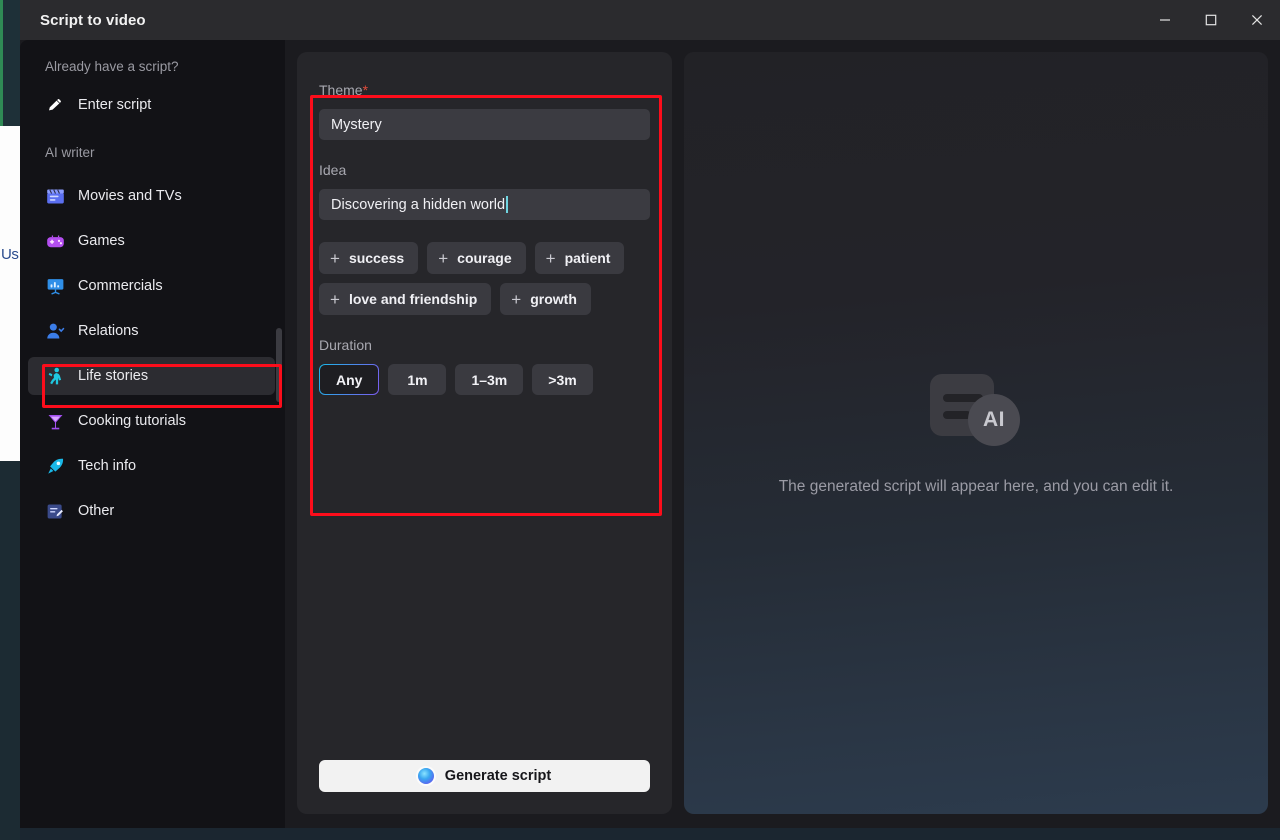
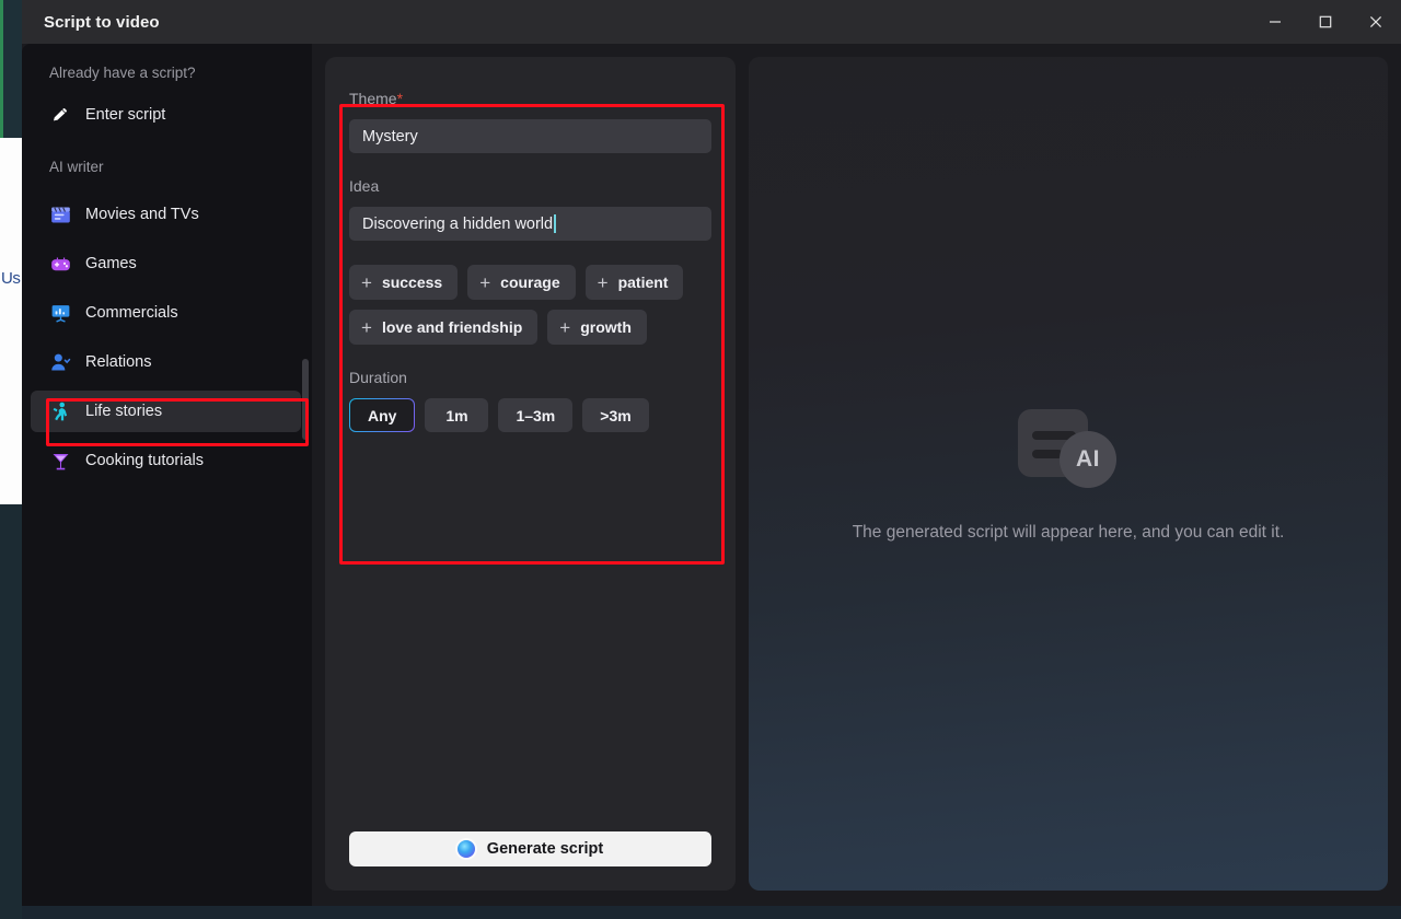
  Us
  Script to video
  Already have a script?
  Enter script
  AI writer
  Movies and TVs
  Games
  Commercials
  Relations
  Life stories
  Cooking tutorials
- Tech info
- Other
  Theme*
  Mystery
  Idea
  Discovering a hidden world
  +
  success
  +
  courage
  +
  patient
  +
  love and friendship
  +
  growth
  Duration
  Any
  1m
  1–3m
  >3m
  Generate script
  AI
  The generated script will appear here, and you can edit it.
